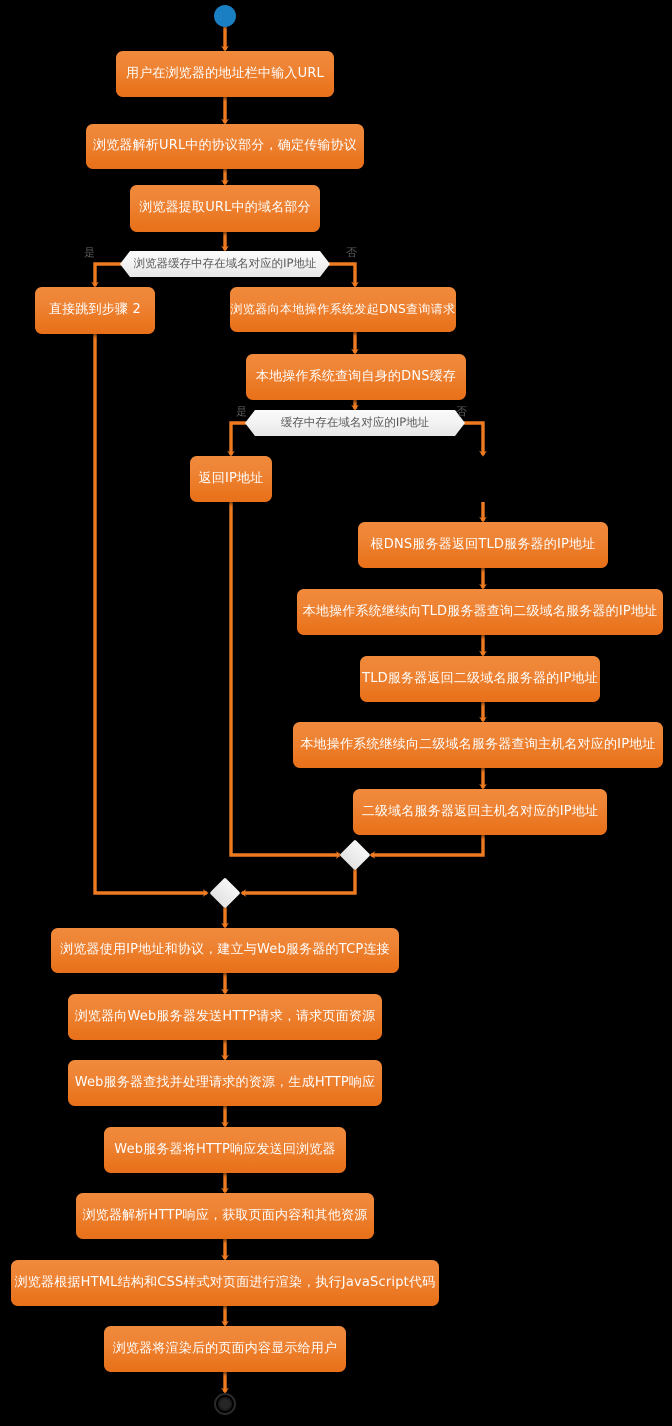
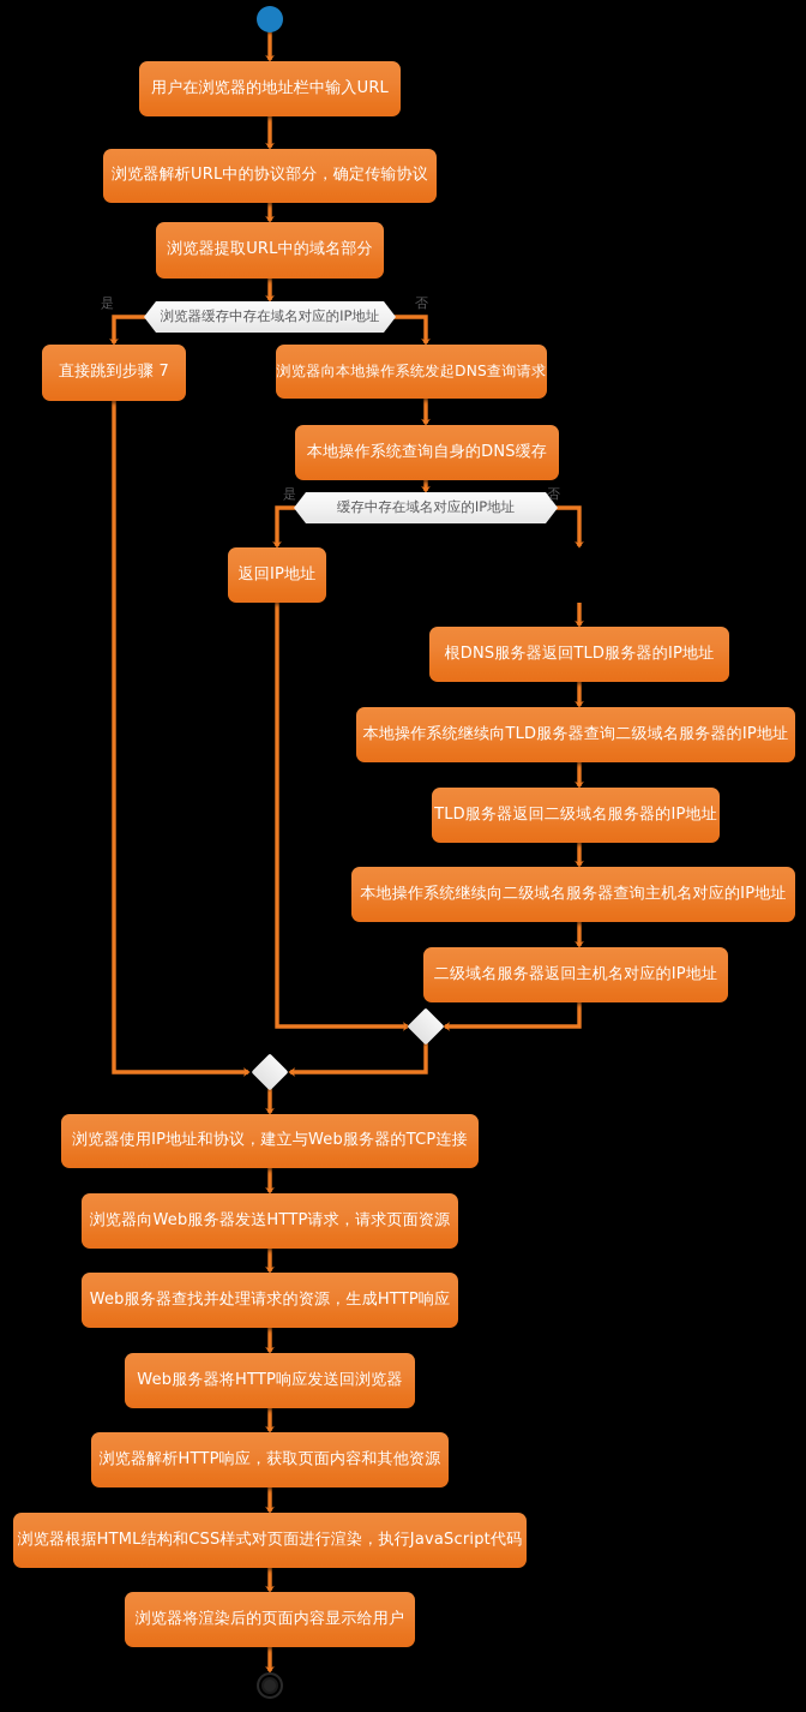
  用户在浏览器的地址栏中输入URL
  浏览器解析URL中的协议部分，确定传输协议
  浏览器提取URL中的域名部分
  浏览器缓存中存在域名对应的IP地址
  是
  否
- 直接跳到步骤 2
+ 直接跳到步骤 7
  浏览器向本地操作系统发起DNS查询请求
  本地操作系统查询自身的DNS缓存
  缓存中存在域名对应的IP地址
  是
  否
  返回IP地址
  根DNS服务器返回TLD服务器的IP地址
  本地操作系统继续向TLD服务器查询二级域名服务器的IP地址
  TLD服务器返回二级域名服务器的IP地址
  本地操作系统继续向二级域名服务器查询主机名对应的IP地址
  二级域名服务器返回主机名对应的IP地址
  浏览器使用IP地址和协议，建立与Web服务器的TCP连接
  浏览器向Web服务器发送HTTP请求，请求页面资源
  Web服务器查找并处理请求的资源，生成HTTP响应
  Web服务器将HTTP响应发送回浏览器
  浏览器解析HTTP响应，获取页面内容和其他资源
  浏览器根据HTML结构和CSS样式对页面进行渲染，执行JavaScript代码
  浏览器将渲染后的页面内容显示给用户
